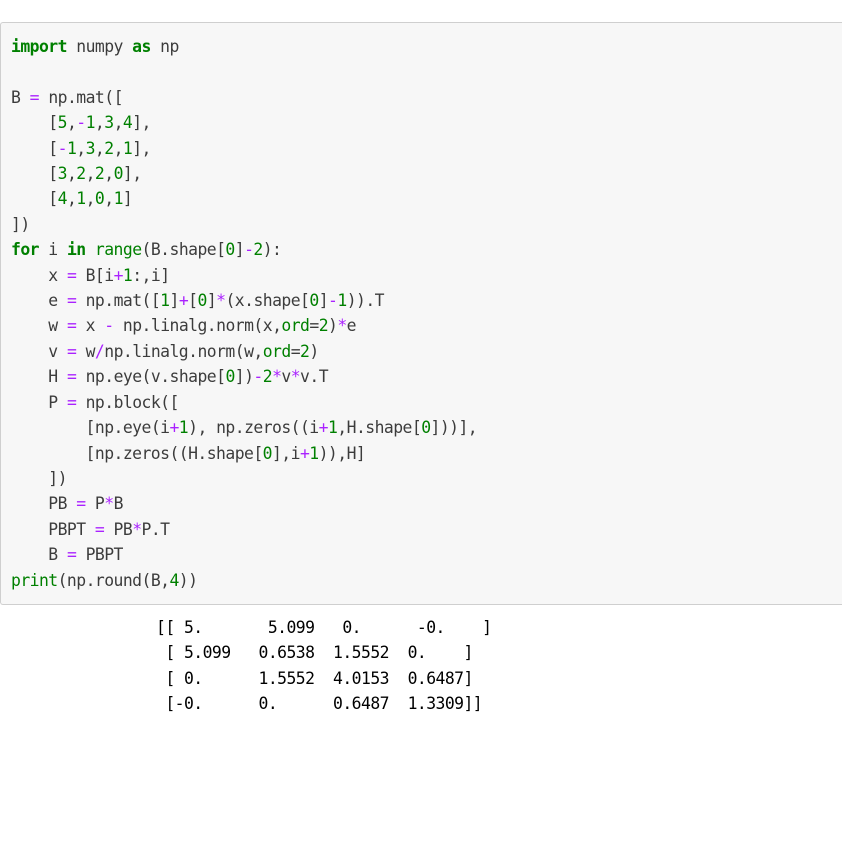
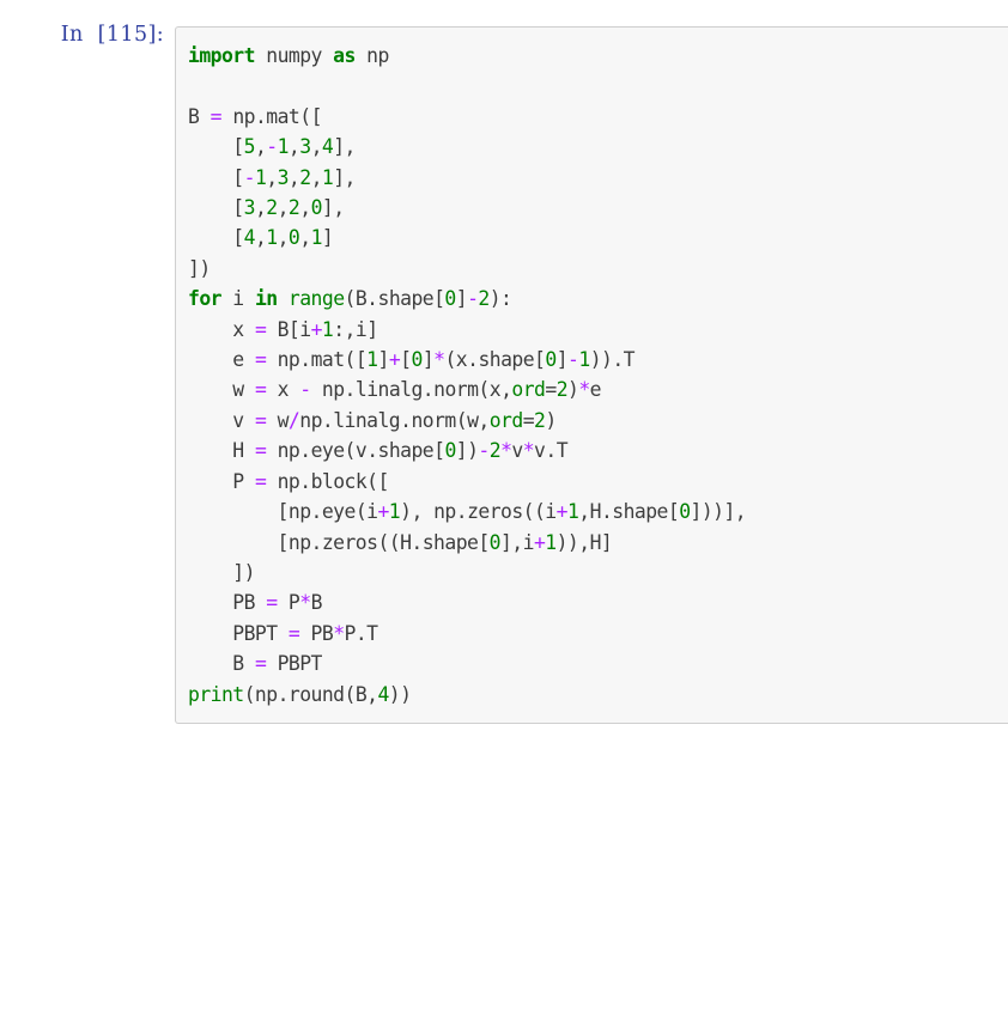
+ In [115]:
  import numpy as np B = np.mat([ [5,-1,3,4], [-1,3,2,1], [3,2,2,0], [4,1,0,1] ]) for i in range(B.shape[0]-2): x = B[i+1:,i] e = np.mat([1]+[0]*(x.shape[0]-1)).T w = x - np.linalg.norm(x,ord=2)*e v = w/np.linalg.norm(w,ord=2) H = np.eye(v.shape[0])-2*v*v.T P = np.block([ [np.eye(i+1), np.zeros((i+1,H.shape[0]))], [np.zeros((H.shape[0],i+1)),H] ]) PB = P*B PBPT = PB*P.T B = PBPT print(np.round(B,4))
- [[ 5. 5.099 0. -0. ]
- [ 5.099 0.6538 1.5552 0. ]
- [ 0. 1.5552 4.0153 0.6487]
- [-0. 0. 0.6487 1.3309]]
